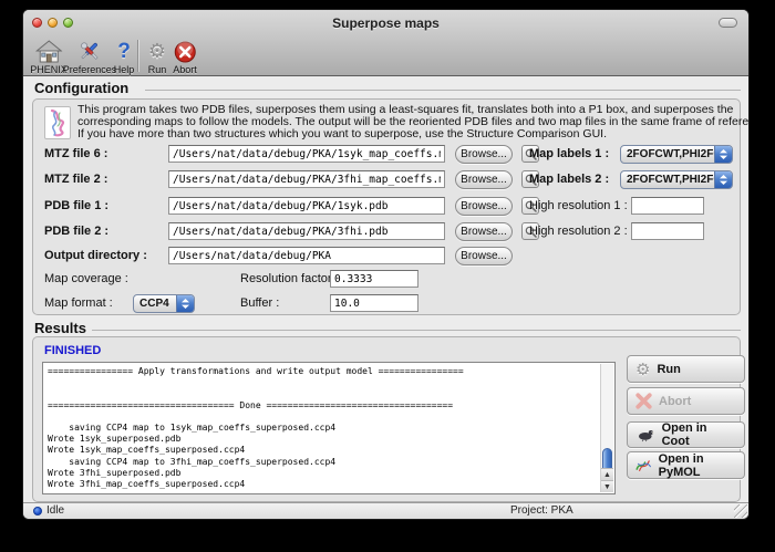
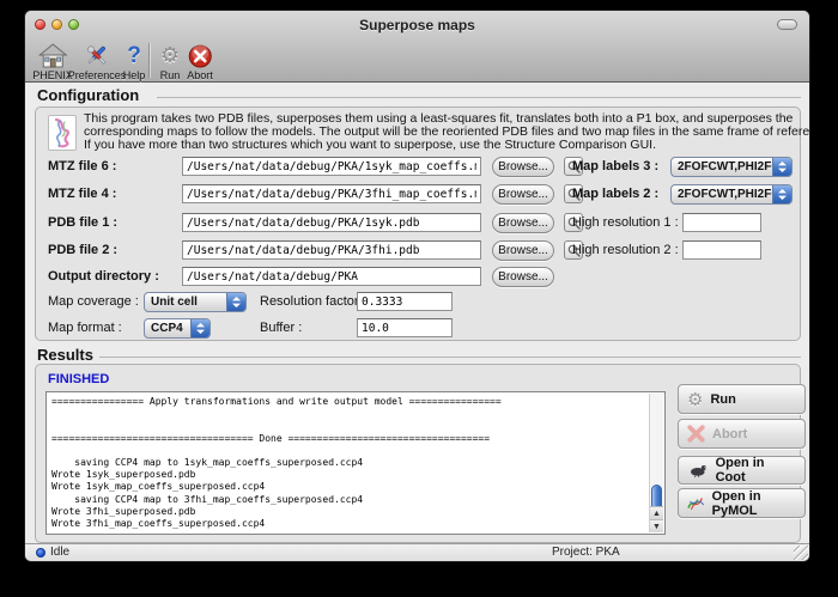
  Superpose maps
  PHENIX
  Preferences
  ?
  Help
  ⚙
  Run
  Abort
  Configuration
  This program takes two PDB files, superposes them using a least-squares fit, translates both into a P1 box, and superposes the
  corresponding maps to follow the models. The output will be the reoriented PDB files and two map files in the same frame of refere
  If you have more than two structures which you want to superpose, use the Structure Comparison GUI.
  MTZ file 6 :
  /Users/nat/data/debug/PKA/1syk_map_coeffs.
  Browse...
- Map labels 1 :
+ Map labels 3 :
  2FOFCWT,PHI2F
- MTZ file 2 :
+ MTZ file 4 :
  /Users/nat/data/debug/PKA/3fhi_map_coeffs.
  Browse...
  Map labels 2 :
  2FOFCWT,PHI2F
  PDB file 1 :
  /Users/nat/data/debug/PKA/1syk.pdb
  Browse...
  High resolution 1 :
  PDB file 2 :
  /Users/nat/data/debug/PKA/3fhi.pdb
  Browse...
  High resolution 2 :
  Output directory :
  /Users/nat/data/debug/PKA
  Browse...
  Map coverage :
+ Unit cell
  Resolution facto
  0.3333
  Map format :
  CCP4
  Buffer :
  10.0
  Results
  FINISHED
  ================ Apply transformations and write output model ================
  =================================== Done ===================================
  saving CCP4 map to 1syk_map_coeffs_superposed.ccp4
  Wrote 1syk_superposed.pdb
  Wrote 1syk_map_coeffs_superposed.ccp4
  saving CCP4 map to 3fhi_map_coeffs_superposed.ccp4
  Wrote 3fhi_superposed.pdb
  Wrote 3fhi_map_coeffs_superposed.ccp4
  ⚙
  Run
  Abort
  Open in Coot
  Open in PyMOL
  Idle
  Project: PKA
